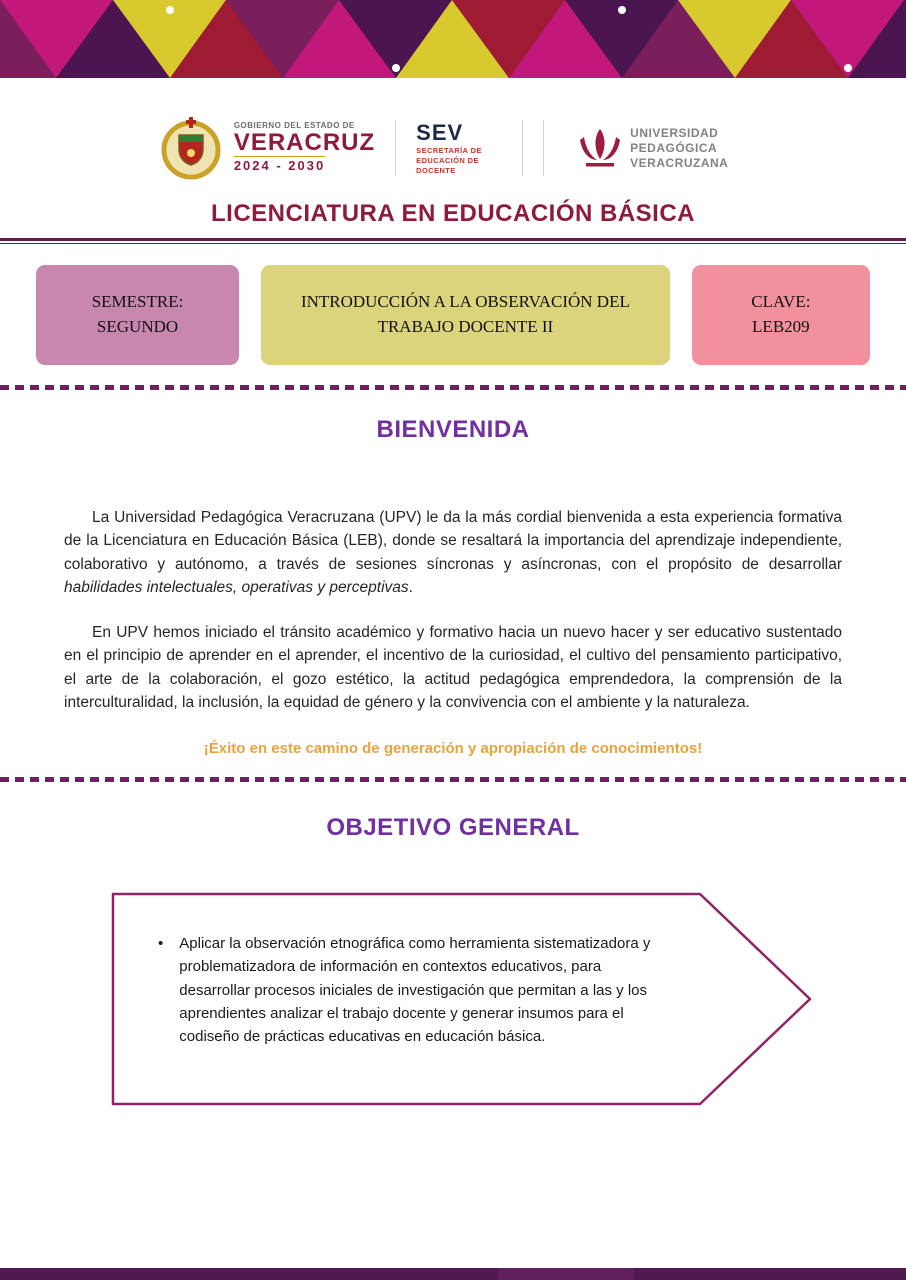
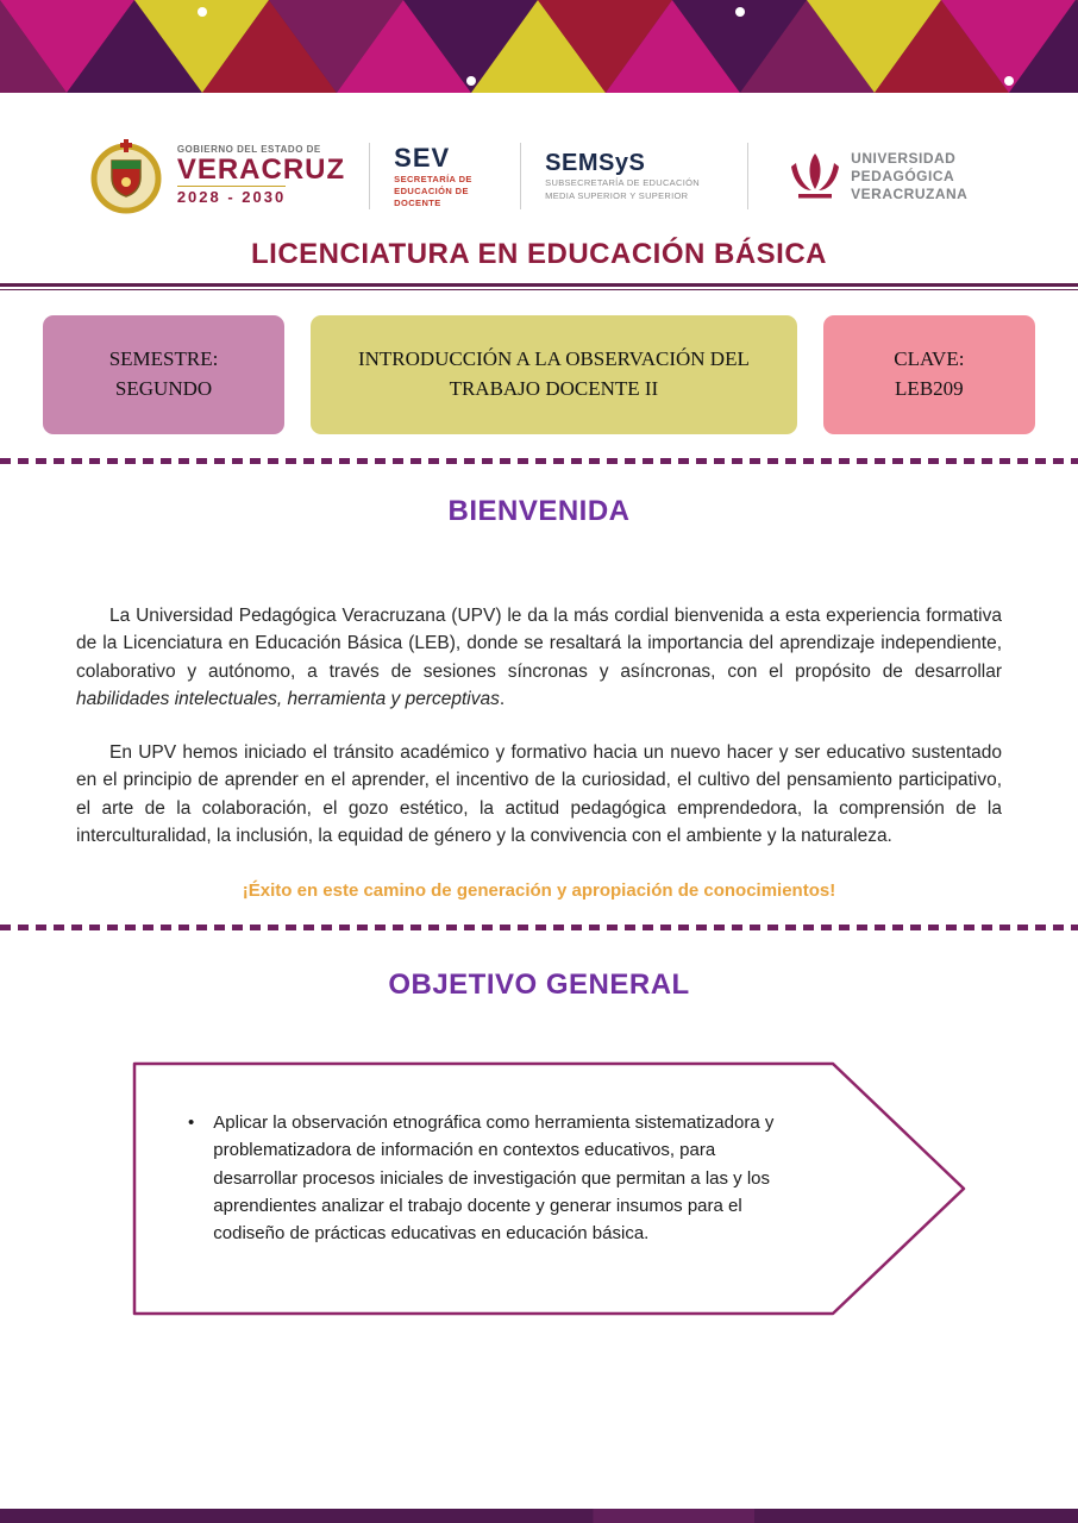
  GOBIERNO DEL ESTADO DE
  VERACRUZ
- 2024 - 2030
+ 2028 - 2030
  SEV
  SECRETARÍA DE EDUCACIÓN DE DOCENTE
+ SEMSyS
+ SUBSECRETARÍA DE EDUCACIÓN MEDIA SUPERIOR Y SUPERIOR
  UNIVERSIDAD PEDAGÓGICA VERACRUZANA
  LICENCIATURA EN EDUCACIÓN BÁSICA
  SEMESTRE:
  SEGUNDO
  INTRODUCCIÓN A LA OBSERVACIÓN DEL TRABAJO DOCENTE II
  CLAVE:
  LEB209
  BIENVENIDA
- La Universidad Pedagógica Veracruzana (UPV) le da la más cordial bienvenida a esta experiencia formativa de la Licenciatura en Educación Básica (LEB), donde se resaltará la importancia del aprendizaje independiente, colaborativo y autónomo, a través de sesiones síncronas y asíncronas, con el propósito de desarrollar habilidades intelectuales, operativas y perceptivas.
+ La Universidad Pedagógica Veracruzana (UPV) le da la más cordial bienvenida a esta experiencia formativa de la Licenciatura en Educación Básica (LEB), donde se resaltará la importancia del aprendizaje independiente, colaborativo y autónomo, a través de sesiones síncronas y asíncronas, con el propósito de desarrollar habilidades intelectuales, herramienta y perceptivas.
  En UPV hemos iniciado el tránsito académico y formativo hacia un nuevo hacer y ser educativo sustentado en el principio de aprender en el aprender, el incentivo de la curiosidad, el cultivo del pensamiento participativo, el arte de la colaboración, el gozo estético, la actitud pedagógica emprendedora, la comprensión de la interculturalidad, la inclusión, la equidad de género y la convivencia con el ambiente y la naturaleza.
  ¡Éxito en este camino de generación y apropiación de conocimientos!
  OBJETIVO GENERAL
  •
  Aplicar la observación etnográfica como herramienta sistematizadora y problematizadora de información en contextos educativos, para desarrollar procesos iniciales de investigación que permitan a las y los aprendientes analizar el trabajo docente y generar insumos para el codiseño de prácticas educativas en educación básica.
